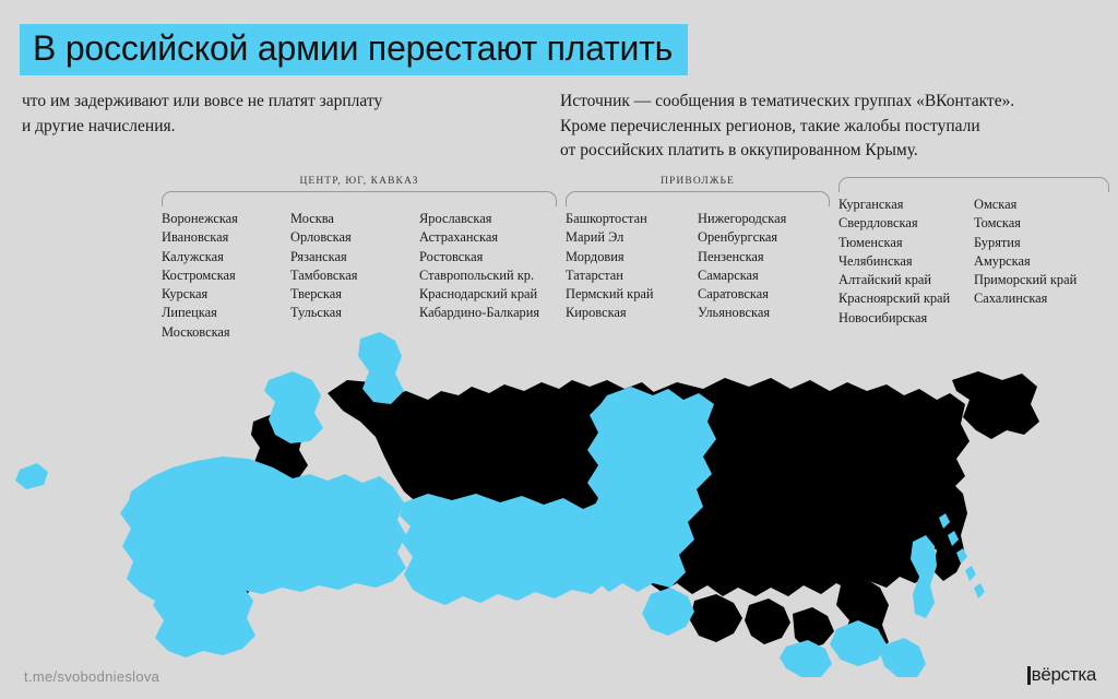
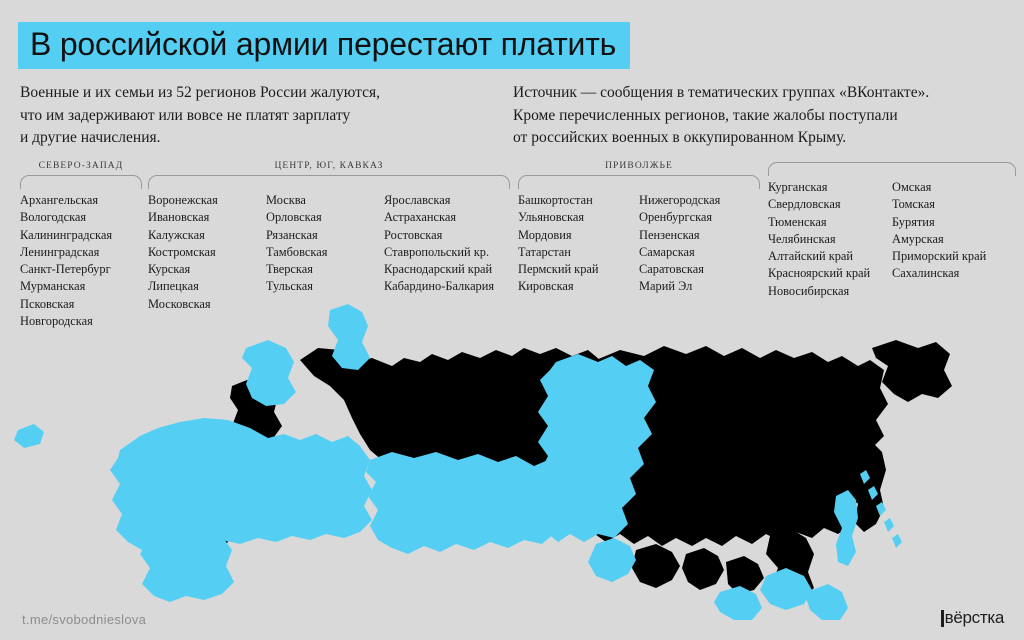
  В российской армии перестают платить
+ Военные и их семьи из 52 регионов России жалуются,
  что им задерживают или вовсе не платят зарплату
  и другие начисления.
  Источник — сообщения в тематических группах «ВКонтакте».
  Кроме перечисленных регионов, такие жалобы поступали
- от российских платить в оккупированном Крыму.
+ от российских военных в оккупированном Крыму.
+ СЕВЕРО-ЗАПАД
+ Архангельская
+ Вологодская
+ Калининградская
+ Ленинградская
+ Санкт-Петербург
+ Мурманская
+ Псковская
+ Новгородская
  ЦЕНТР, ЮГ, КАВКАЗ
  Воронежская
  Ивановская
  Калужская
  Костромская
  Курская
  Липецкая
  Московская
  Москва
  Орловская
  Рязанская
  Тамбовская
  Тверская
  Тульская
  Ярославская
  Астраханская
  Ростовская
  Ставропольский кр.
  Краснодарский край
  Кабардино-Балкария
  ПРИВОЛЖЬЕ
  Башкортостан
- Марий Эл
+ Ульяновская
  Мордовия
  Татарстан
  Пермский край
  Кировская
  Нижегородская
  Оренбургская
  Пензенская
  Самарская
  Саратовская
- Ульяновская
+ Марий Эл
  Курганская
  Свердловская
  Тюменская
  Челябинская
  Алтайский край
  Красноярский край
  Новосибирская
  Омская
  Томская
  Бурятия
  Амурская
  Приморский край
  Сахалинская
  t.me/svobodnieslova
  вёрстка
